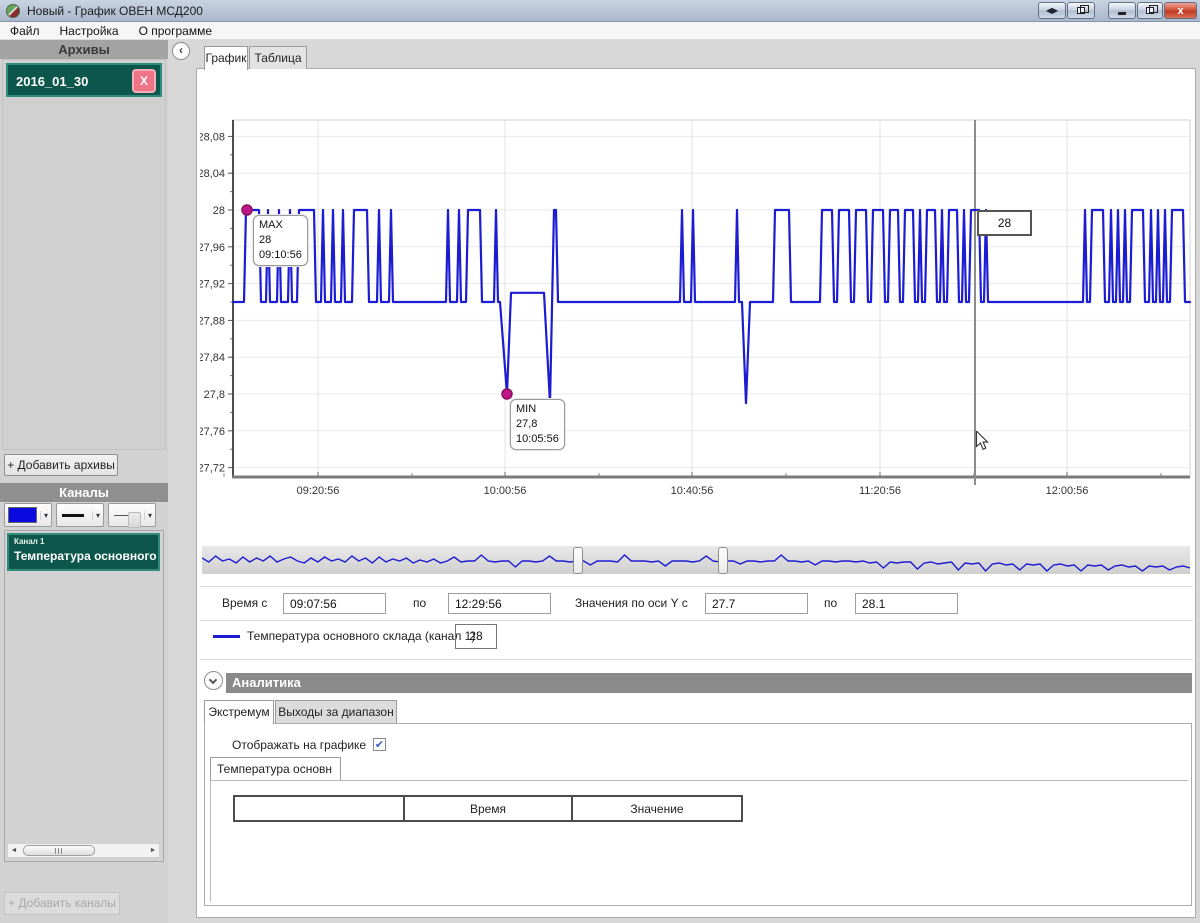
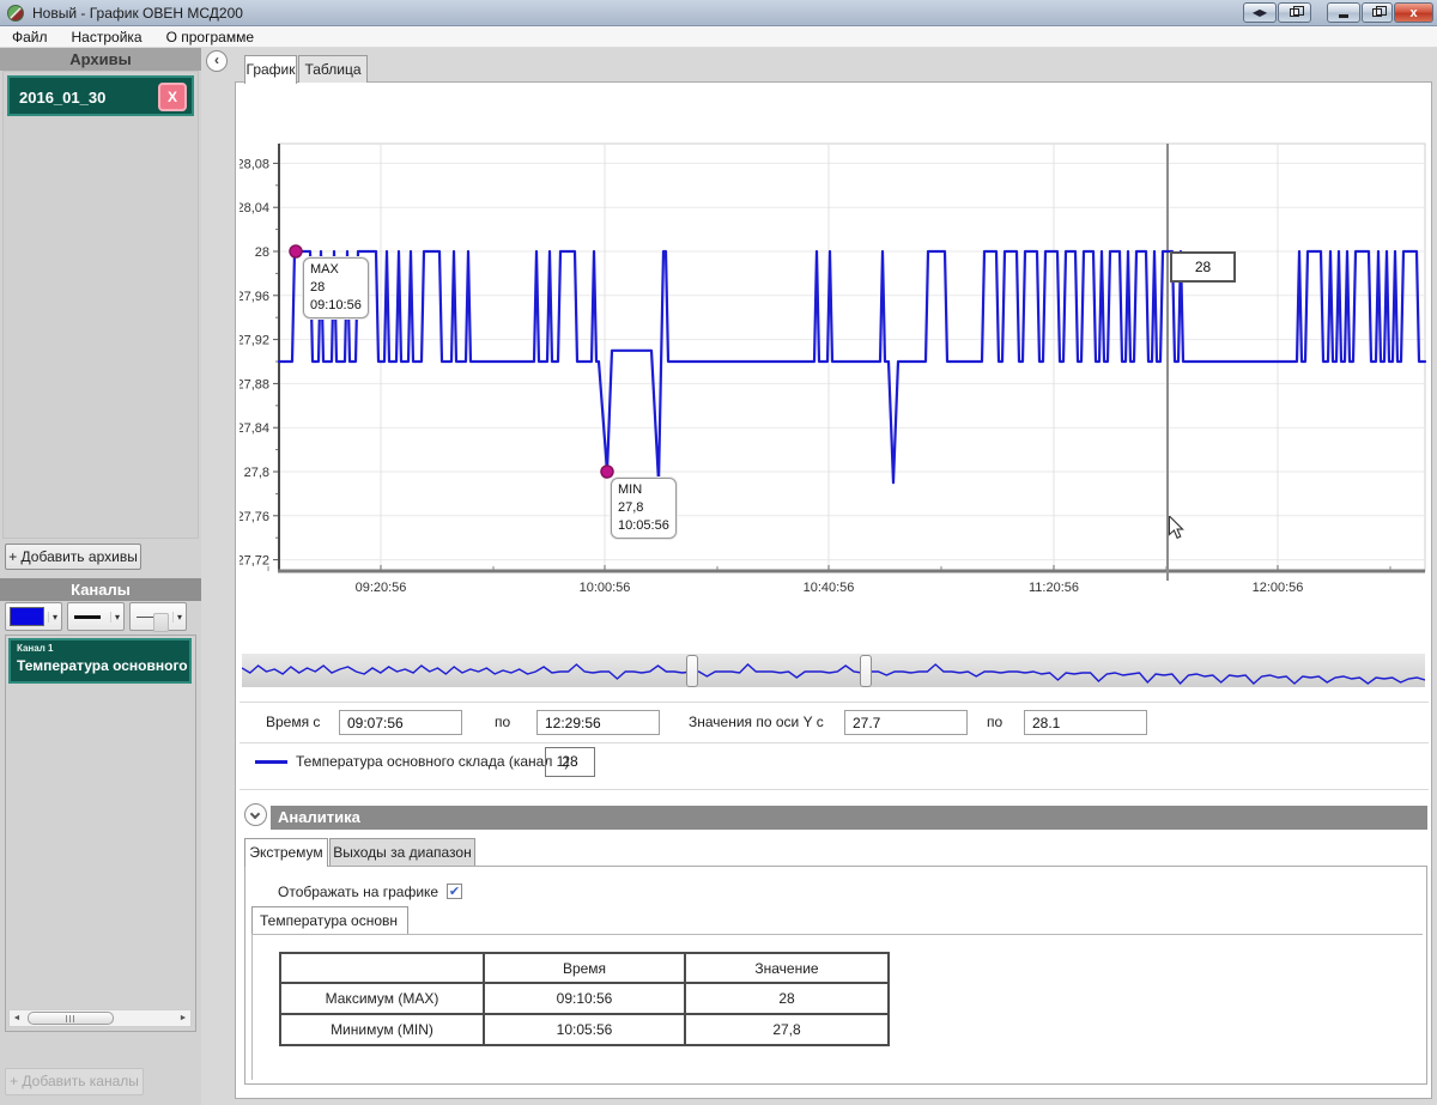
  Новый - График ОВЕН МСД200
  ◀▶
  x
  Файл
  Настройка
  О программе
  Архивы
  2016_01_30
  X
  + Добавить архивы
  Каналы
  ▾
  ▾
  ▾
  Канал 1
  Температура основного
  + Добавить каналы
  ‹
  График
  Таблица
  28,08
  28,04
  28
  27,96
  27,92
  27,88
  27,84
  27,8
  27,76
  27,72
  09:20:56
  10:00:56
  10:40:56
  11:20:56
  12:00:56
  MAX
  28
  09:10:56
  MIN
  27,8
  10:05:56
  28
  Время с
  09:07:56
  по
  12:29:56
  Значения по оси Y с
  27.7
  по
  28.1
  Температура основного склада (канал 1)
  28
  Аналитика
  Экстремум
  Выходы за диапазон
  Отображать на графике
  ✔
  Температура основн
  	Время	Значение
+ Максимум (MAX)	09:10:56	28
+ Минимум (MIN)	10:05:56	27,8
